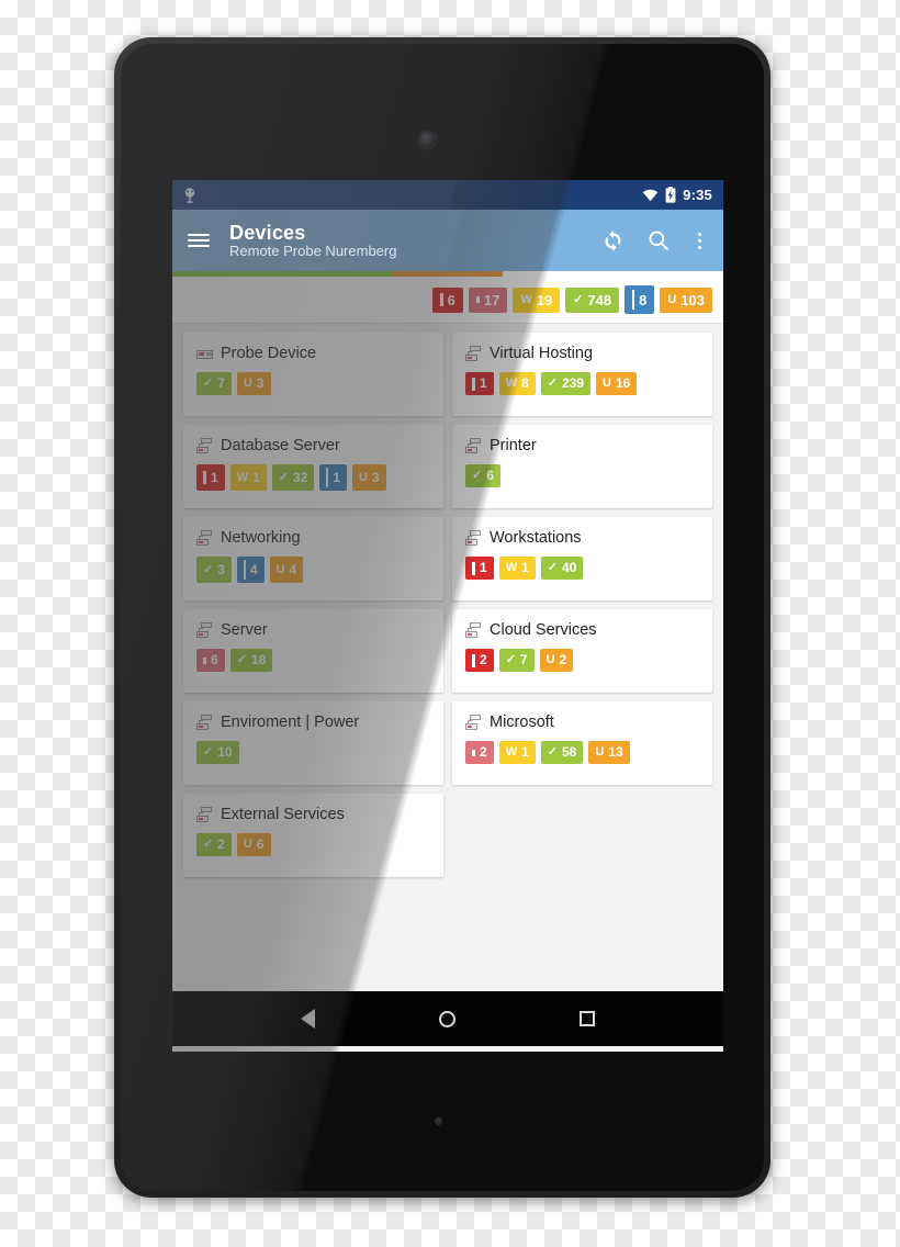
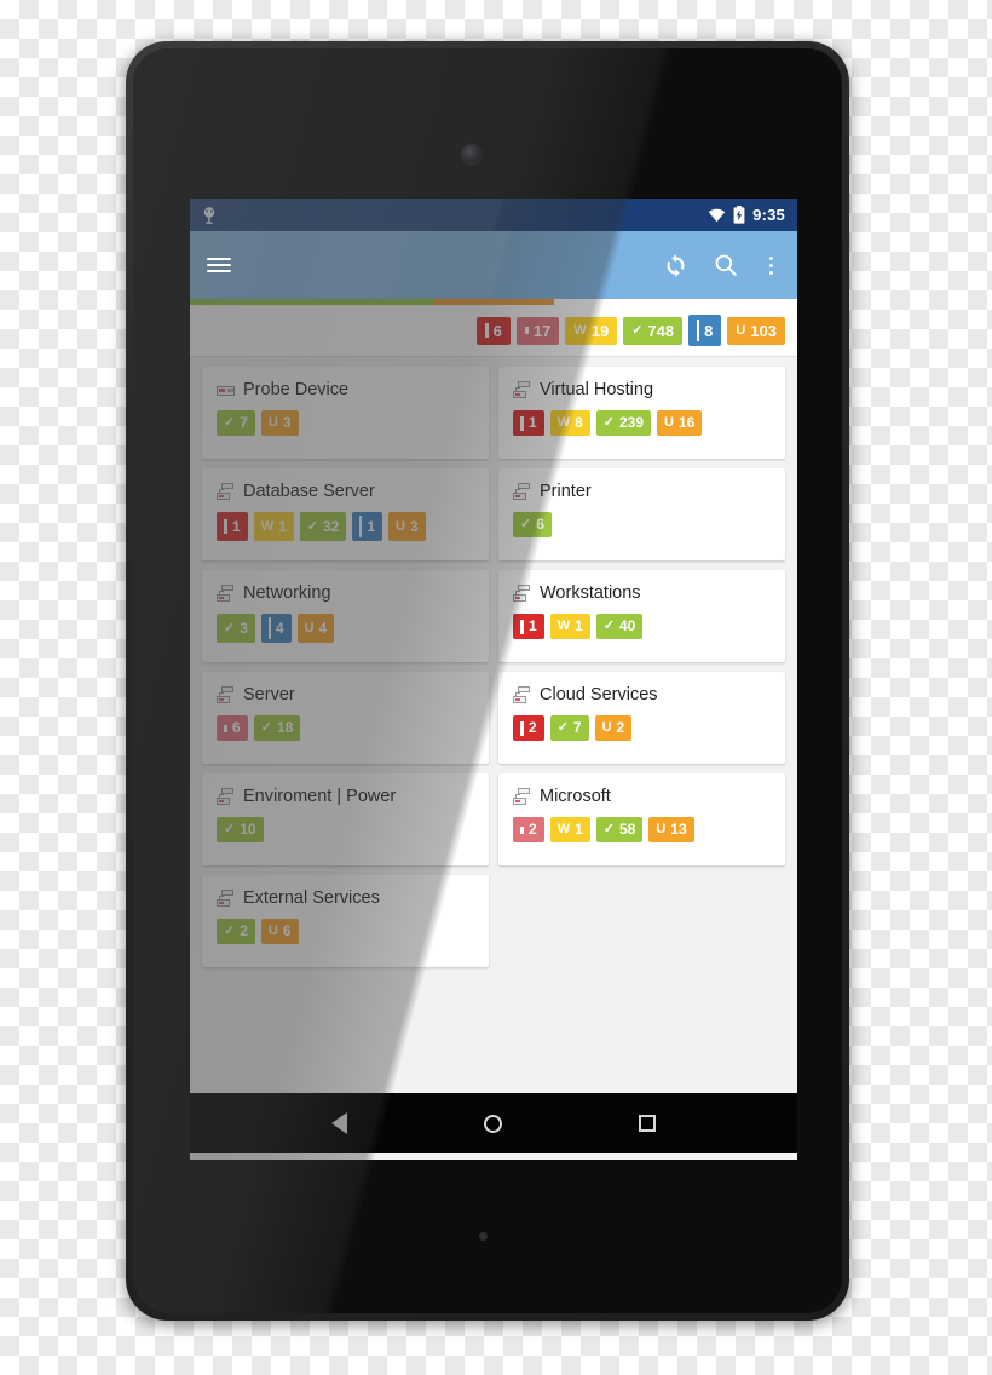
- Devices
- Remote Probe Nuremberg
